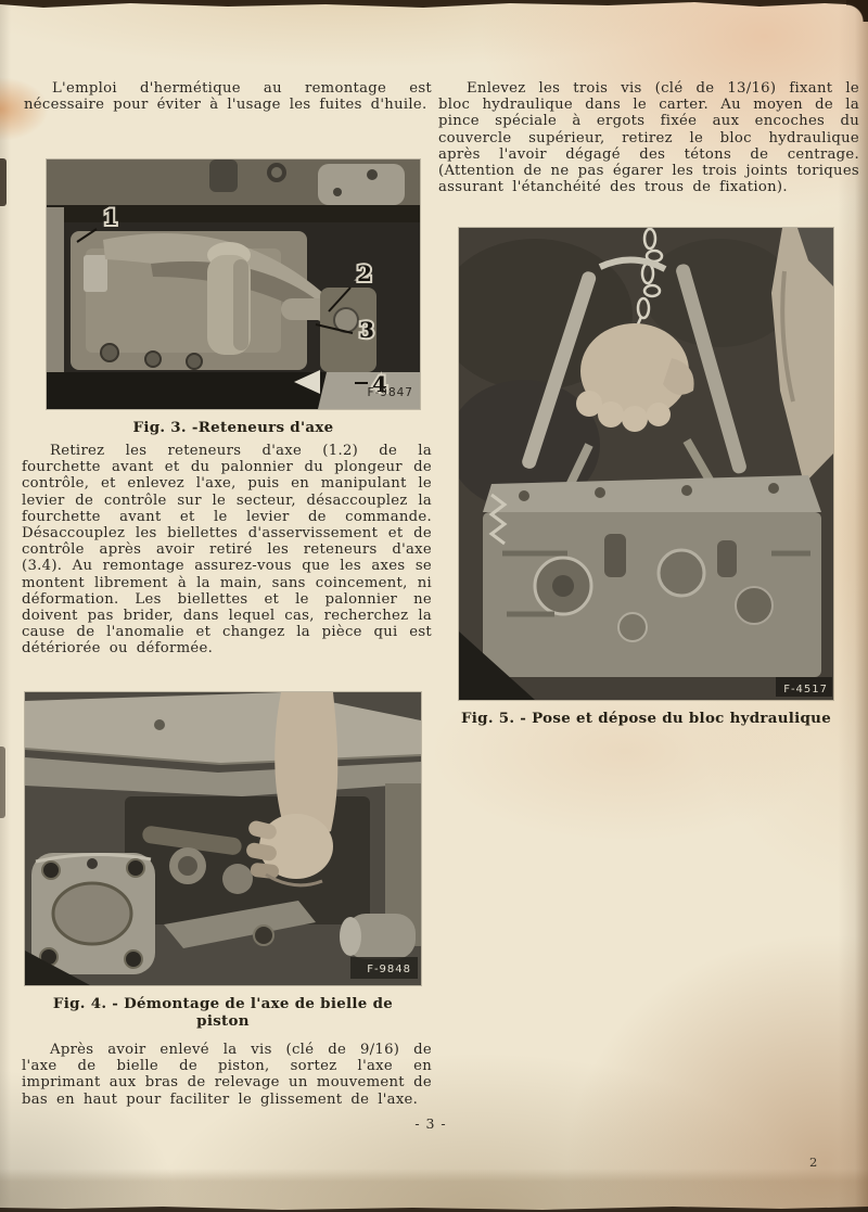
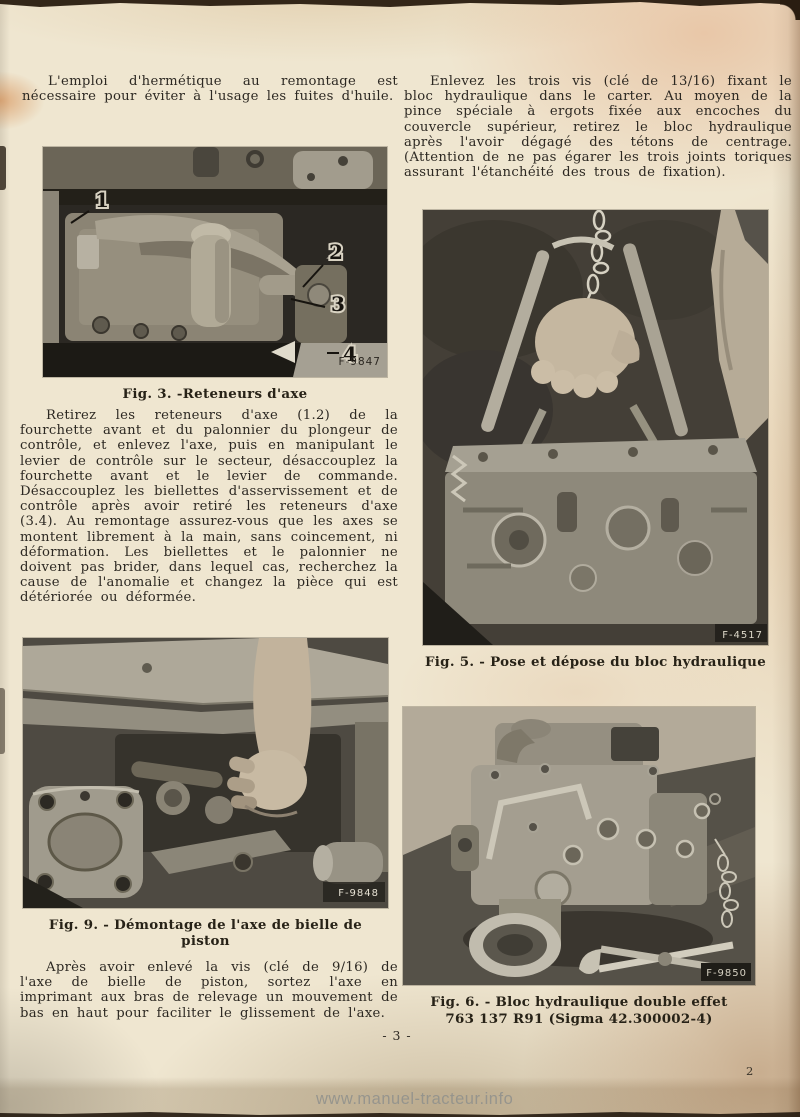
  L'emploi d'hermétique au remontage est nécessaire pour éviter à l'usage les fuites d'huile.
  1
  2
  3
  4
  F-9847
  Fig. 3. -Reteneurs d'axe
  Retirez les reteneurs d'axe (1.2) de la fourchette avant et du palonnier du plongeur de contrôle, et enlevez l'axe, puis en manipulant le levier de contrôle sur le secteur, désaccouplez la fourchette avant et le levier de commande. Désaccouplez les biellettes d'asservissement et de contrôle après avoir retiré les reteneurs d'axe (3.4). Au remontage assurez-vous que les axes se montent librement à la main, sans coincement, ni déformation. Les biellettes et le palonnier ne doivent pas brider, dans lequel cas, recherchez la cause de l'anomalie et changez la pièce qui est détériorée ou déformée.
  F-9848
- Fig. 4. - Démontage de l'axe de bielle de piston
+ Fig. 9. - Démontage de l'axe de bielle de piston
  Après avoir enlevé la vis (clé de 9/16) de l'axe de bielle de piston, sortez l'axe en imprimant aux bras de relevage un mouvement de bas en haut pour faciliter le glissement de l'axe.
  Enlevez les trois vis (clé de 13/16) fixant le bloc hydraulique dans le carter. Au moyen de la pince spéciale à ergots fixée aux encoches du couvercle supérieur, retirez le bloc hydraulique après l'avoir dégagé des tétons de centrage. (Attention de ne pas égarer les trois joints toriques assurant l'étanchéité des trous de fixation).
  F-4517
  Fig. 5. - Pose et dépose du bloc hydraulique
+ F-9850
+ Fig. 6. - Bloc hydraulique double effet
+ 763 137 R91 (Sigma 42.300002-4)
  - 3 -
  2
+ www.manuel-tracteur.info
